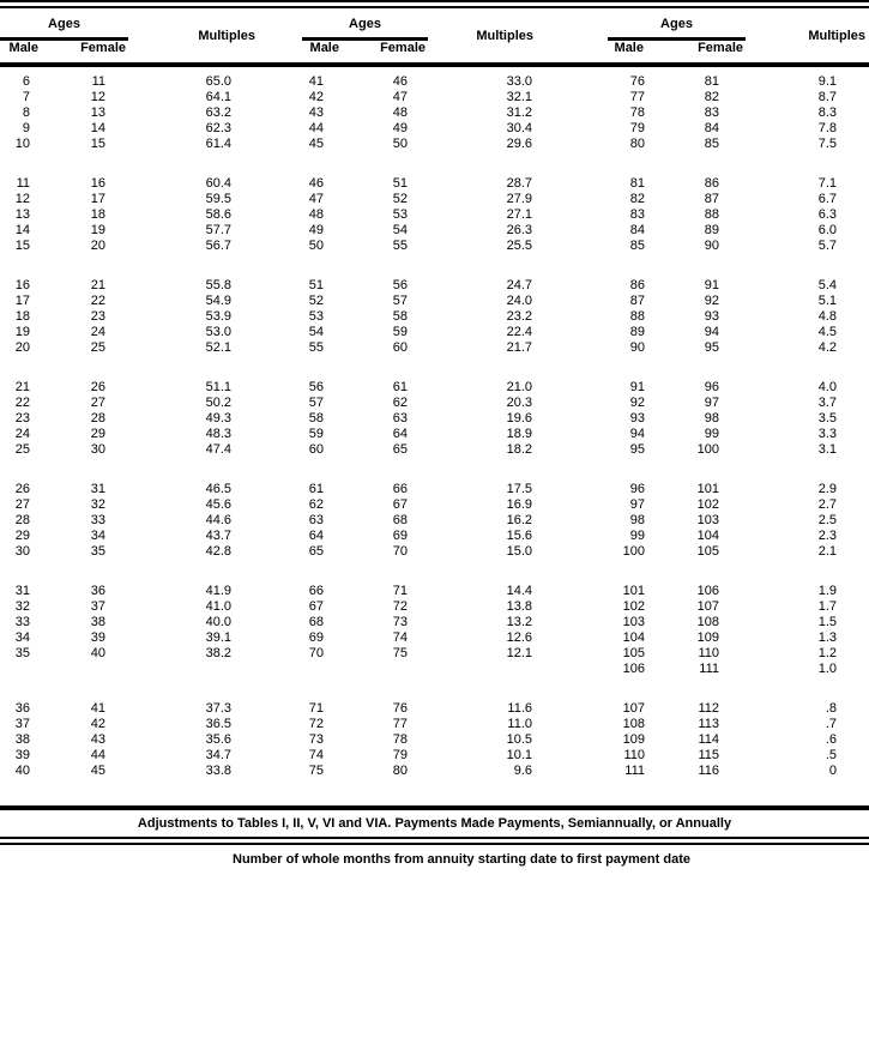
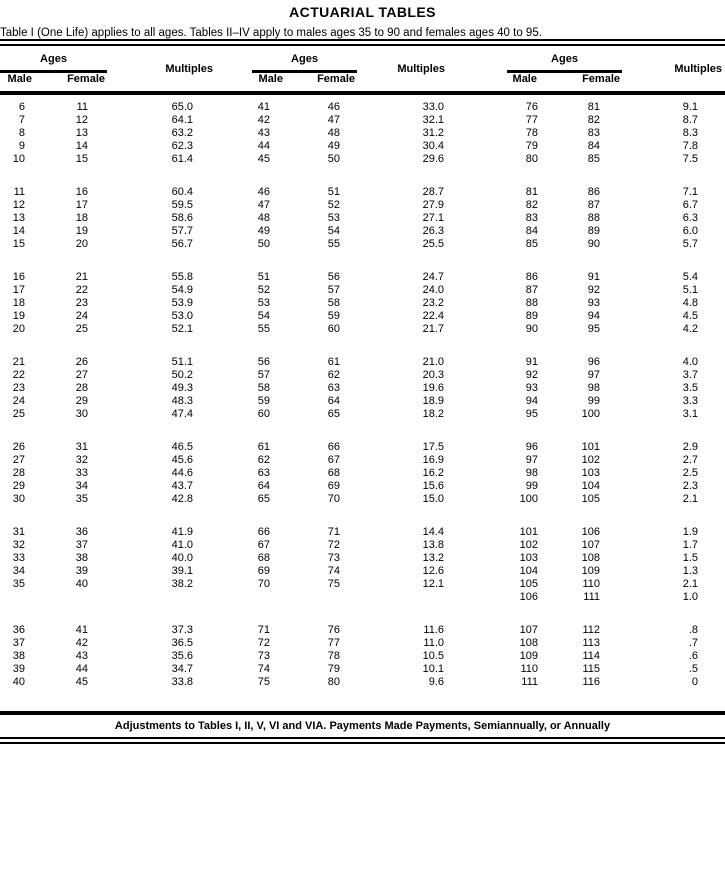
+ ACTUARIAL TABLES
+ Table I (One Life) applies to all ages. Tables II–IV apply to males ages 35 to 90 and females ages 40 to 95.
  Ages	Multiples	Ages	Multiples	Ages	Multiples
  Male	Female	Male	Female	Male	Female
  6	11	65.0	41	46	33.0	76	81	9.1
  7	12	64.1	42	47	32.1	77	82	8.7
  8	13	63.2	43	48	31.2	78	83	8.3
  9	14	62.3	44	49	30.4	79	84	7.8
  10	15	61.4	45	50	29.6	80	85	7.5
  11	16	60.4	46	51	28.7	81	86	7.1
  12	17	59.5	47	52	27.9	82	87	6.7
  13	18	58.6	48	53	27.1	83	88	6.3
  14	19	57.7	49	54	26.3	84	89	6.0
  15	20	56.7	50	55	25.5	85	90	5.7
  16	21	55.8	51	56	24.7	86	91	5.4
  17	22	54.9	52	57	24.0	87	92	5.1
  18	23	53.9	53	58	23.2	88	93	4.8
  19	24	53.0	54	59	22.4	89	94	4.5
  20	25	52.1	55	60	21.7	90	95	4.2
  21	26	51.1	56	61	21.0	91	96	4.0
  22	27	50.2	57	62	20.3	92	97	3.7
  23	28	49.3	58	63	19.6	93	98	3.5
  24	29	48.3	59	64	18.9	94	99	3.3
  25	30	47.4	60	65	18.2	95	100	3.1
  26	31	46.5	61	66	17.5	96	101	2.9
  27	32	45.6	62	67	16.9	97	102	2.7
  28	33	44.6	63	68	16.2	98	103	2.5
  29	34	43.7	64	69	15.6	99	104	2.3
  30	35	42.8	65	70	15.0	100	105	2.1
  31	36	41.9	66	71	14.4	101	106	1.9
  32	37	41.0	67	72	13.8	102	107	1.7
  33	38	40.0	68	73	13.2	103	108	1.5
  34	39	39.1	69	74	12.6	104	109	1.3
- 35	40	38.2	70	75	12.1	105	110	1.2
+ 35	40	38.2	70	75	12.1	105	110	2.1
  						106	111	1.0
  36	41	37.3	71	76	11.6	107	112	.8
  37	42	36.5	72	77	11.0	108	113	.7
  38	43	35.6	73	78	10.5	109	114	.6
  39	44	34.7	74	79	10.1	110	115	.5
  40	45	33.8	75	80	9.6	111	116	0
  Adjustments to Tables I, II, V, VI and VIA. Payments Made Payments, Semiannually, or Annually
- Number of whole months from annuity starting date to first payment date
